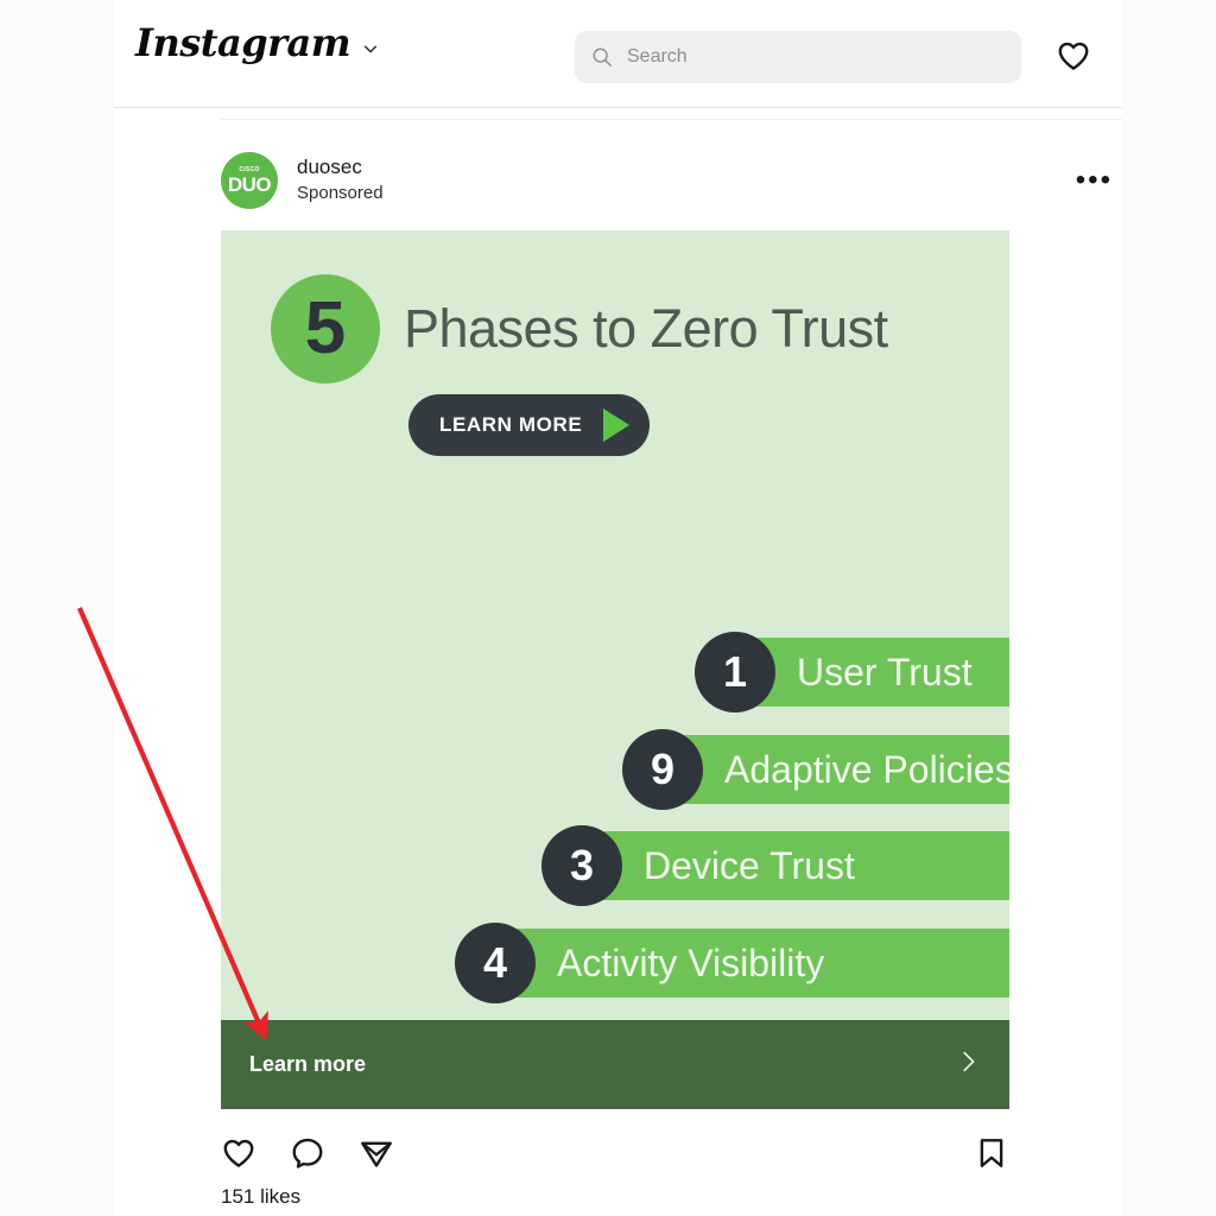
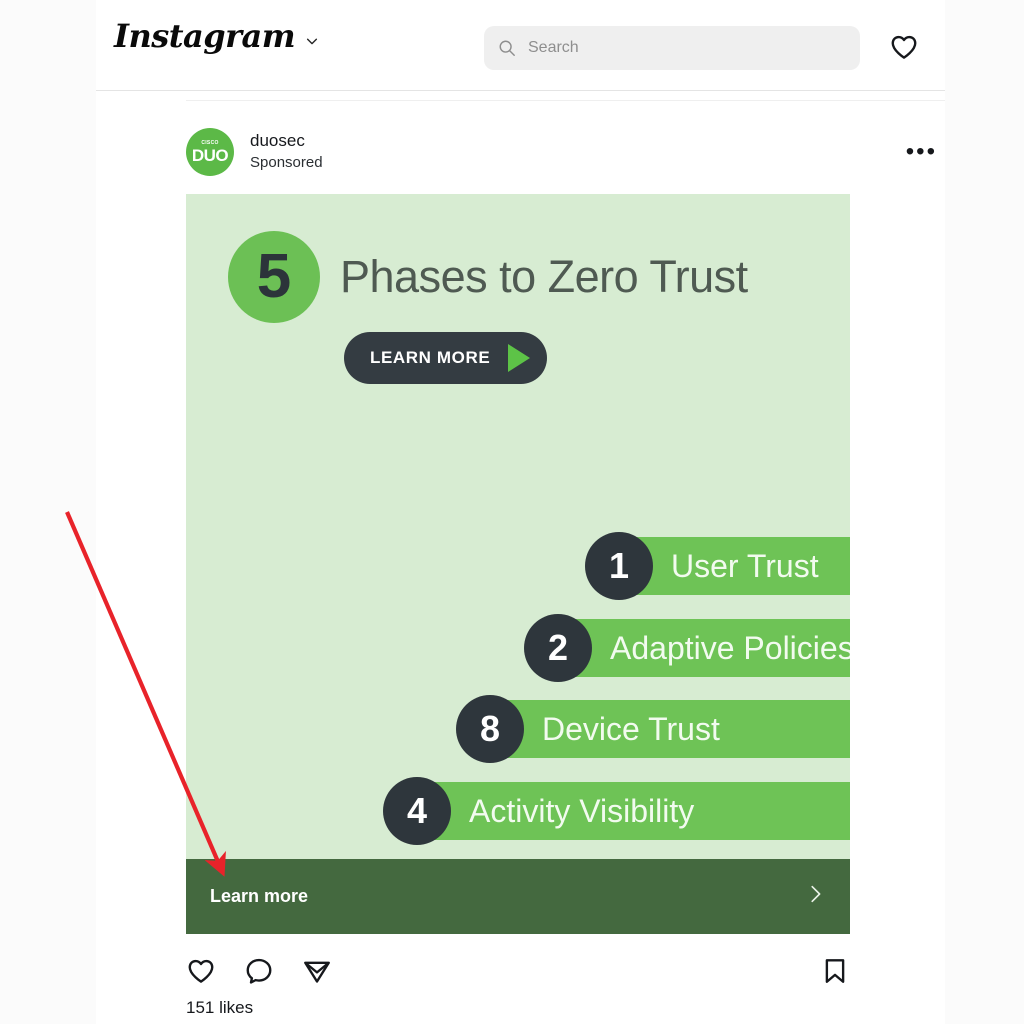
  Instagram
  Search
  DUO
  duosec
  Sponsored
  •••
  5
  Phases to Zero Trust
  LEARN MORE
  1
  User Trust
- 9
+ 2
  Adaptive Policies
- 3
+ 8
  Device Trust
  4
  Activity Visibility
  Learn more
  151 likes
